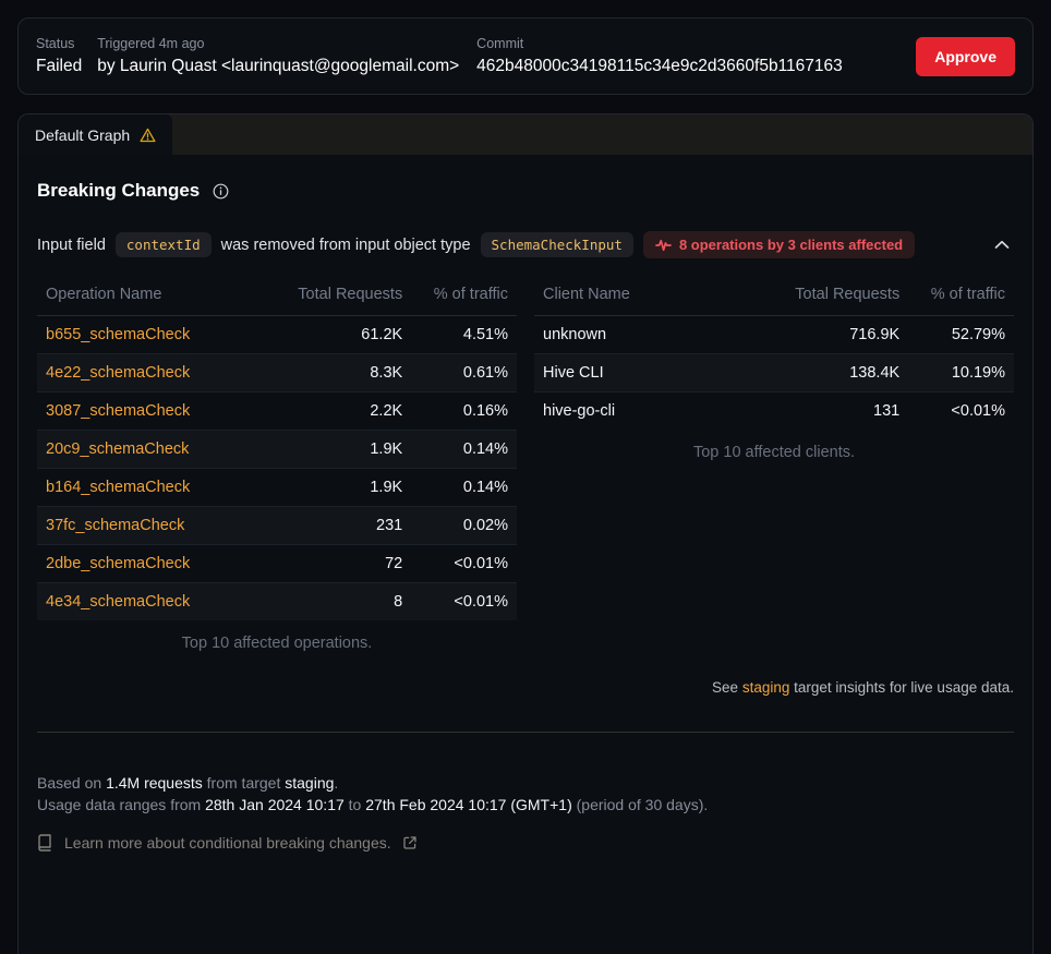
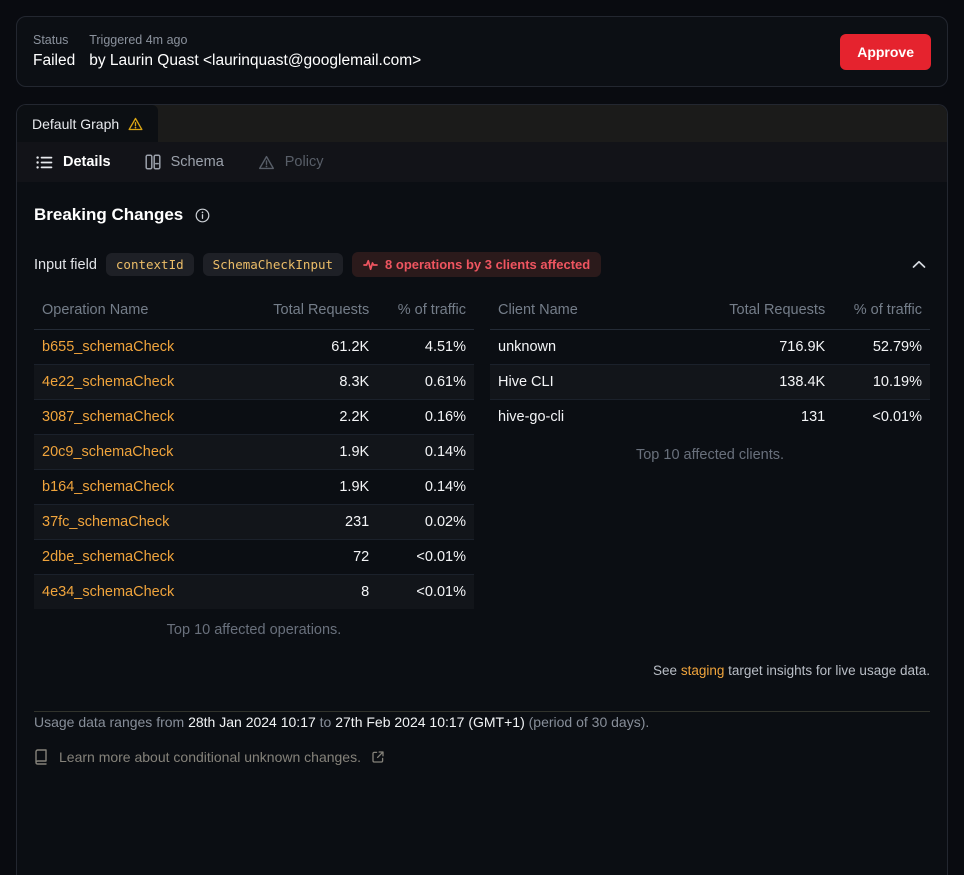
  Status
  Failed
  Triggered 4m ago
  by Laurin Quast <laurinquast@googlemail.com>
- Commit
- 462b48000c34198115c34e9c2d3660f5b1167163
  Approve
  Default Graph
+ Details
+ Schema
+ Policy
  Breaking Changes
  Input field
  contextId
- was removed from input object type
  SchemaCheckInput
  8 operations by 3 clients affected
  Operation Name	Total Requests	% of traffic
  b655_schemaCheck	61.2K	4.51%
  4e22_schemaCheck	8.3K	0.61%
  3087_schemaCheck	2.2K	0.16%
  20c9_schemaCheck	1.9K	0.14%
  b164_schemaCheck	1.9K	0.14%
  37fc_schemaCheck	231	0.02%
  2dbe_schemaCheck	72	<0.01%
  4e34_schemaCheck	8	<0.01%
  Top 10 affected operations.
  Client Name	Total Requests	% of traffic
  unknown	716.9K	52.79%
  Hive CLI	138.4K	10.19%
  hive-go-cli	131	<0.01%
  Top 10 affected clients.
  See staging target insights for live usage data.
- Based on 1.4M requests from target staging.
  Usage data ranges from 28th Jan 2024 10:17 to 27th Feb 2024 10:17 (GMT+1) (period of 30 days).
- Learn more about conditional breaking changes.
+ Learn more about conditional unknown changes.
